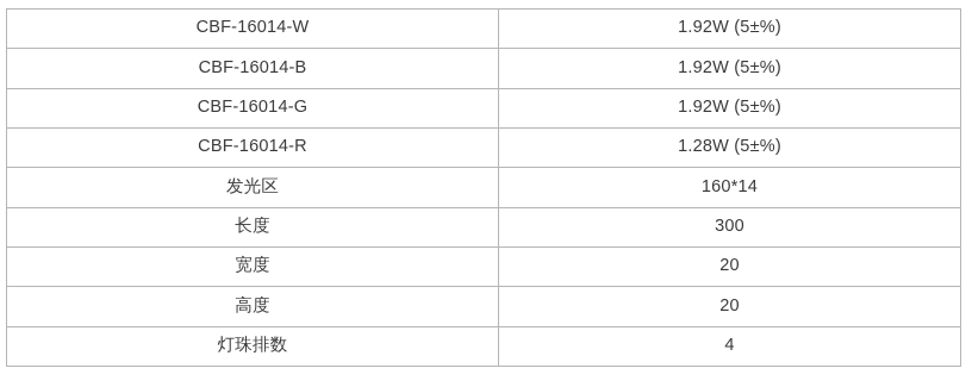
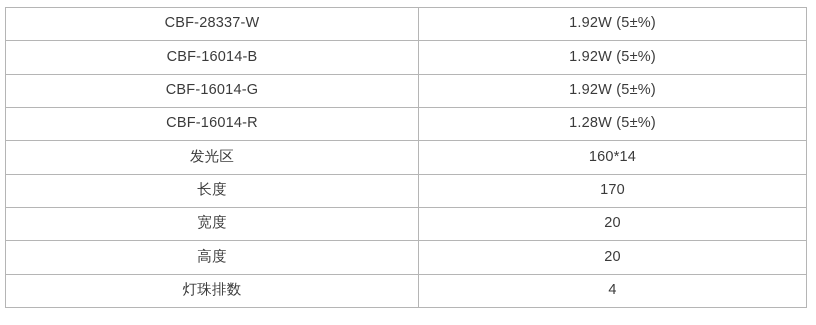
- CBF-16014-W	1.92W (5±%)
+ CBF-28337-W	1.92W (5±%)
  CBF-16014-B	1.92W (5±%)
  CBF-16014-G	1.92W (5±%)
  CBF-16014-R	1.28W (5±%)
  发光区	160*14
- 长度	300
+ 长度	170
  宽度	20
  高度	20
  灯珠排数	4
